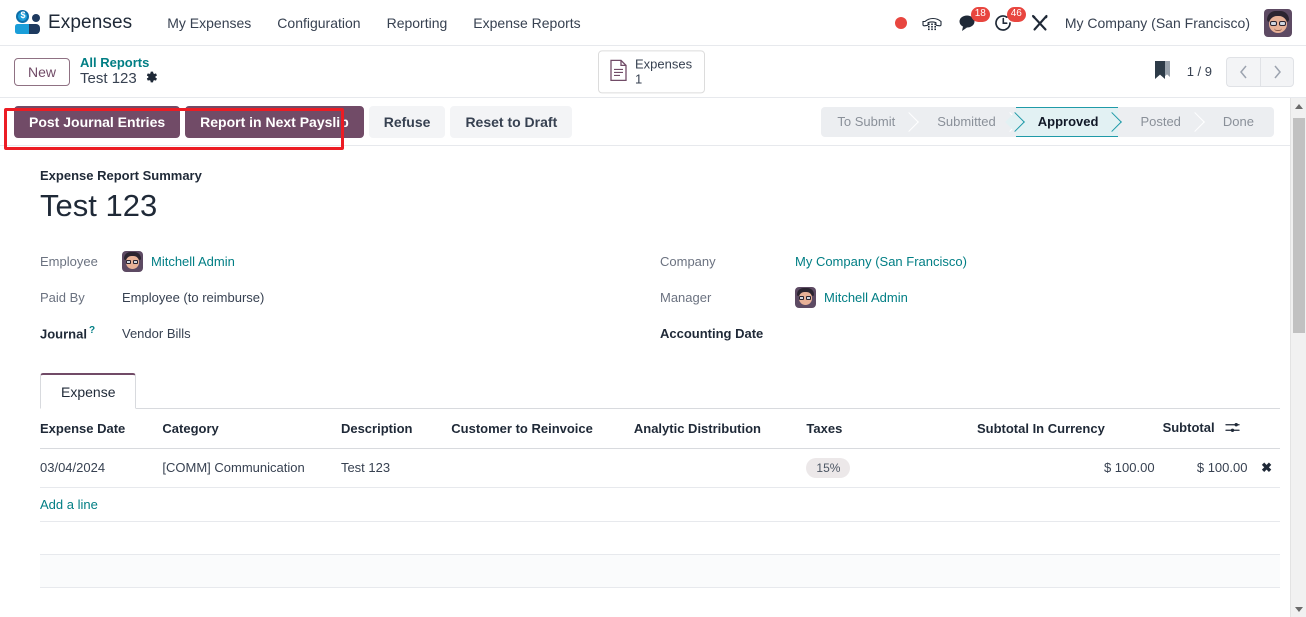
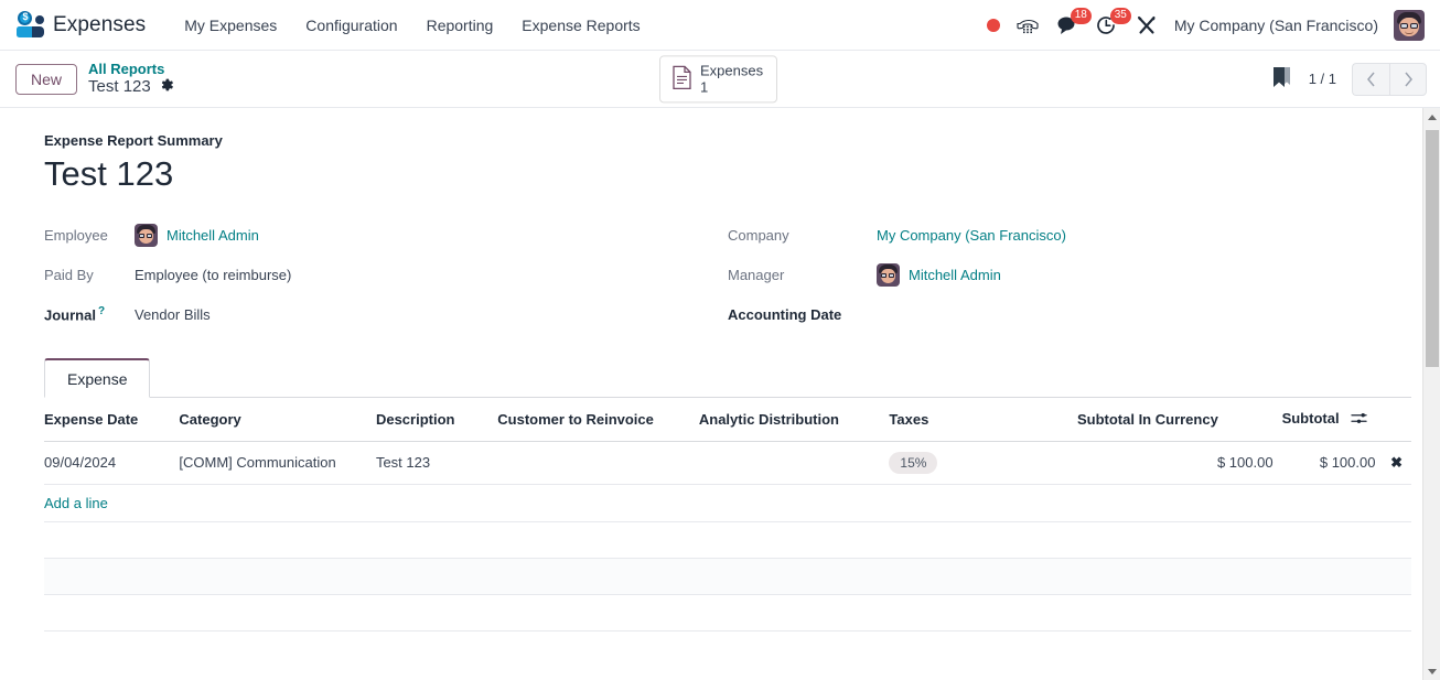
  Expenses
  My Expenses
  Configuration
  Reporting
  Expense Reports
  18
- 46
+ 35
  My Company (San Francisco)
  New
  All Reports
  Test 123
  Expenses
  1
- 1 / 9
+ 1 / 1
- Post Journal Entries
- Report in Next Payslip
- Refuse
- Reset to Draft
- To Submit
- Submitted
- Approved
- Posted
- Done
  Expense Report Summary
  Test 123
  Employee
  Mitchell Admin
  Paid By
  Employee (to reimburse)
  Journal ?
  Vendor Bills
  Company
  My Company (San Francisco)
  Manager
  Mitchell Admin
  Accounting Date
  Expense
  Expense Date	Category	Description	Customer to Reinvoice	Analytic Distribution	Taxes	Subtotal In Currency	Subtotal
- 03/04/2024	[COMM] Communication	Test 123			15%	$ 100.00	$ 100.00 ✖
+ 09/04/2024	[COMM] Communication	Test 123			15%	$ 100.00	$ 100.00 ✖
  Add a line
